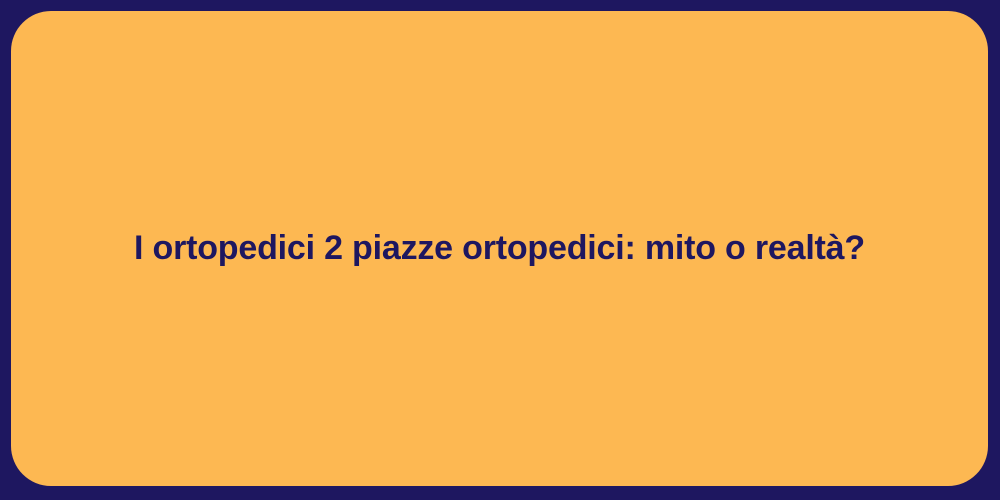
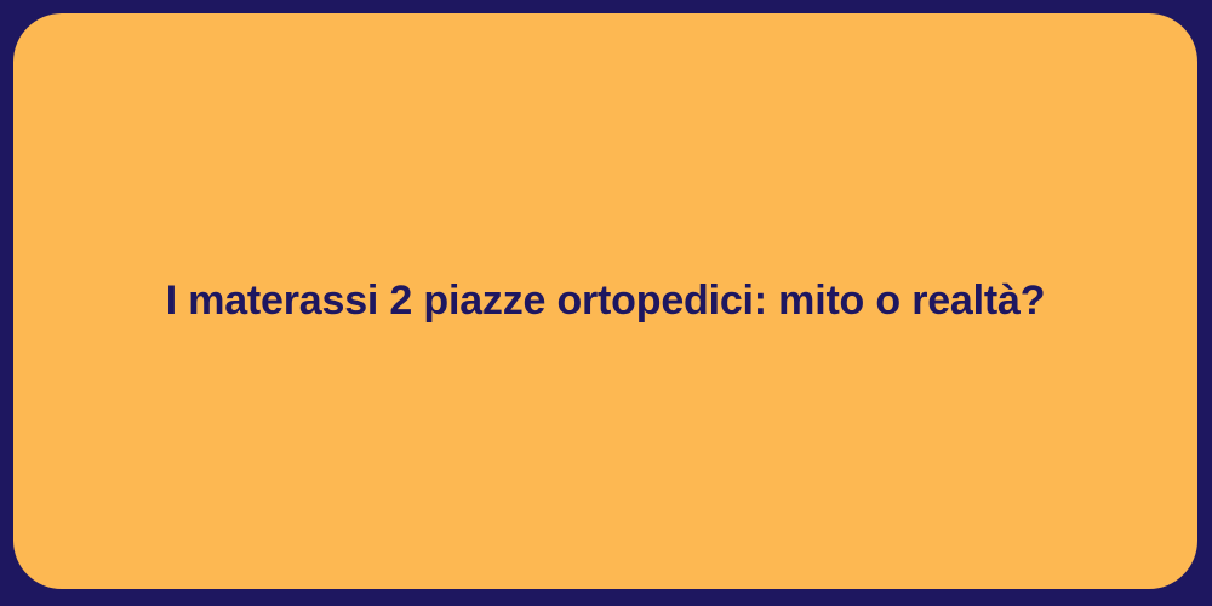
- I ortopedici 2 piazze ortopedici: mito o realtà?
+ I materassi 2 piazze ortopedici: mito o realtà?
